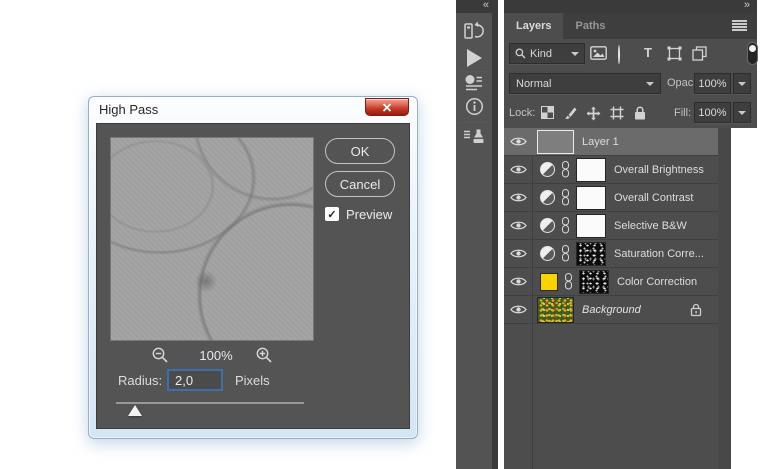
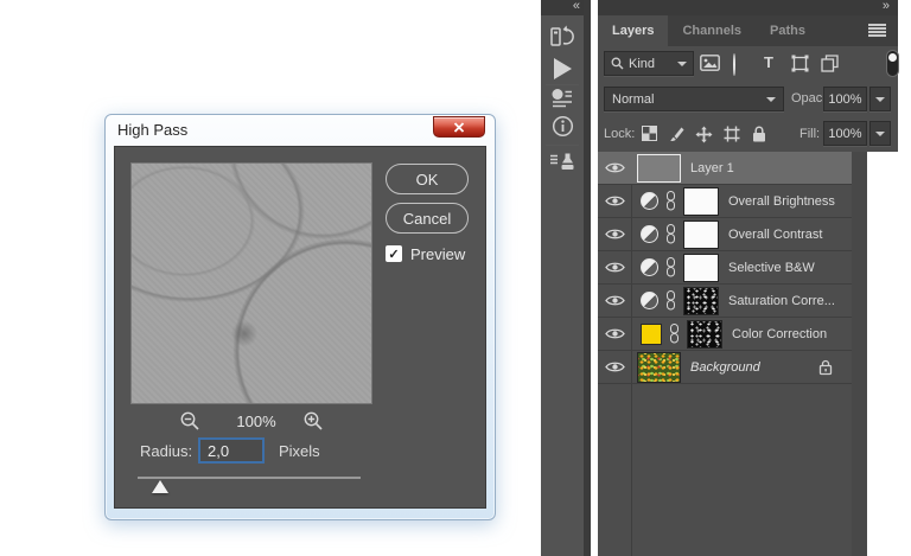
  High Pass
  OK
  Cancel
  Preview
  100%
  Radius:
  2,0
  Pixels
  «
  »
  Layers
+ Channels
  Paths
  Kind
  Normal
  100%
  Lock:
  Fill:
  100%
  Layer 1
  Overall Brightness
  Overall Contrast
  Selective B&W
  Saturation Corre...
  Color Correction
  Background
